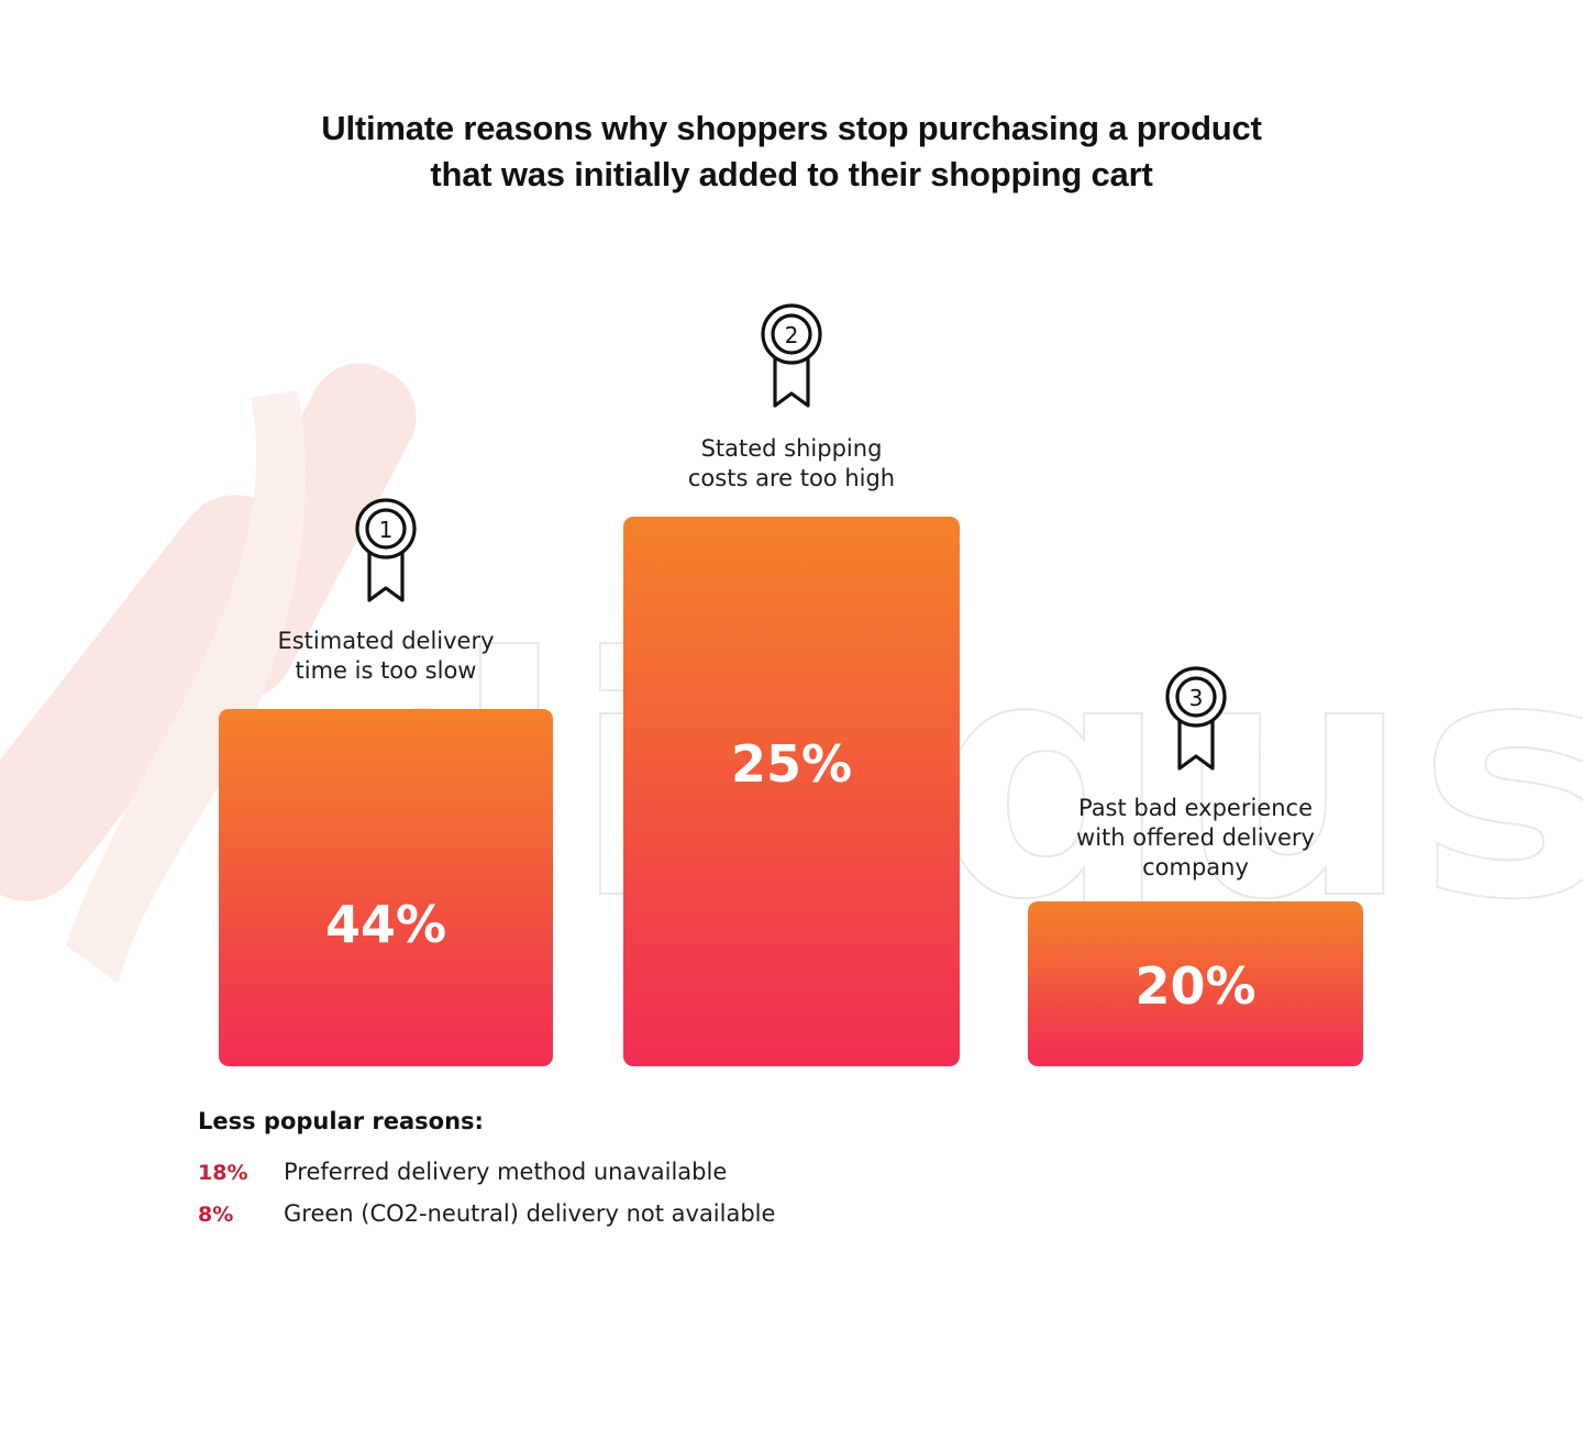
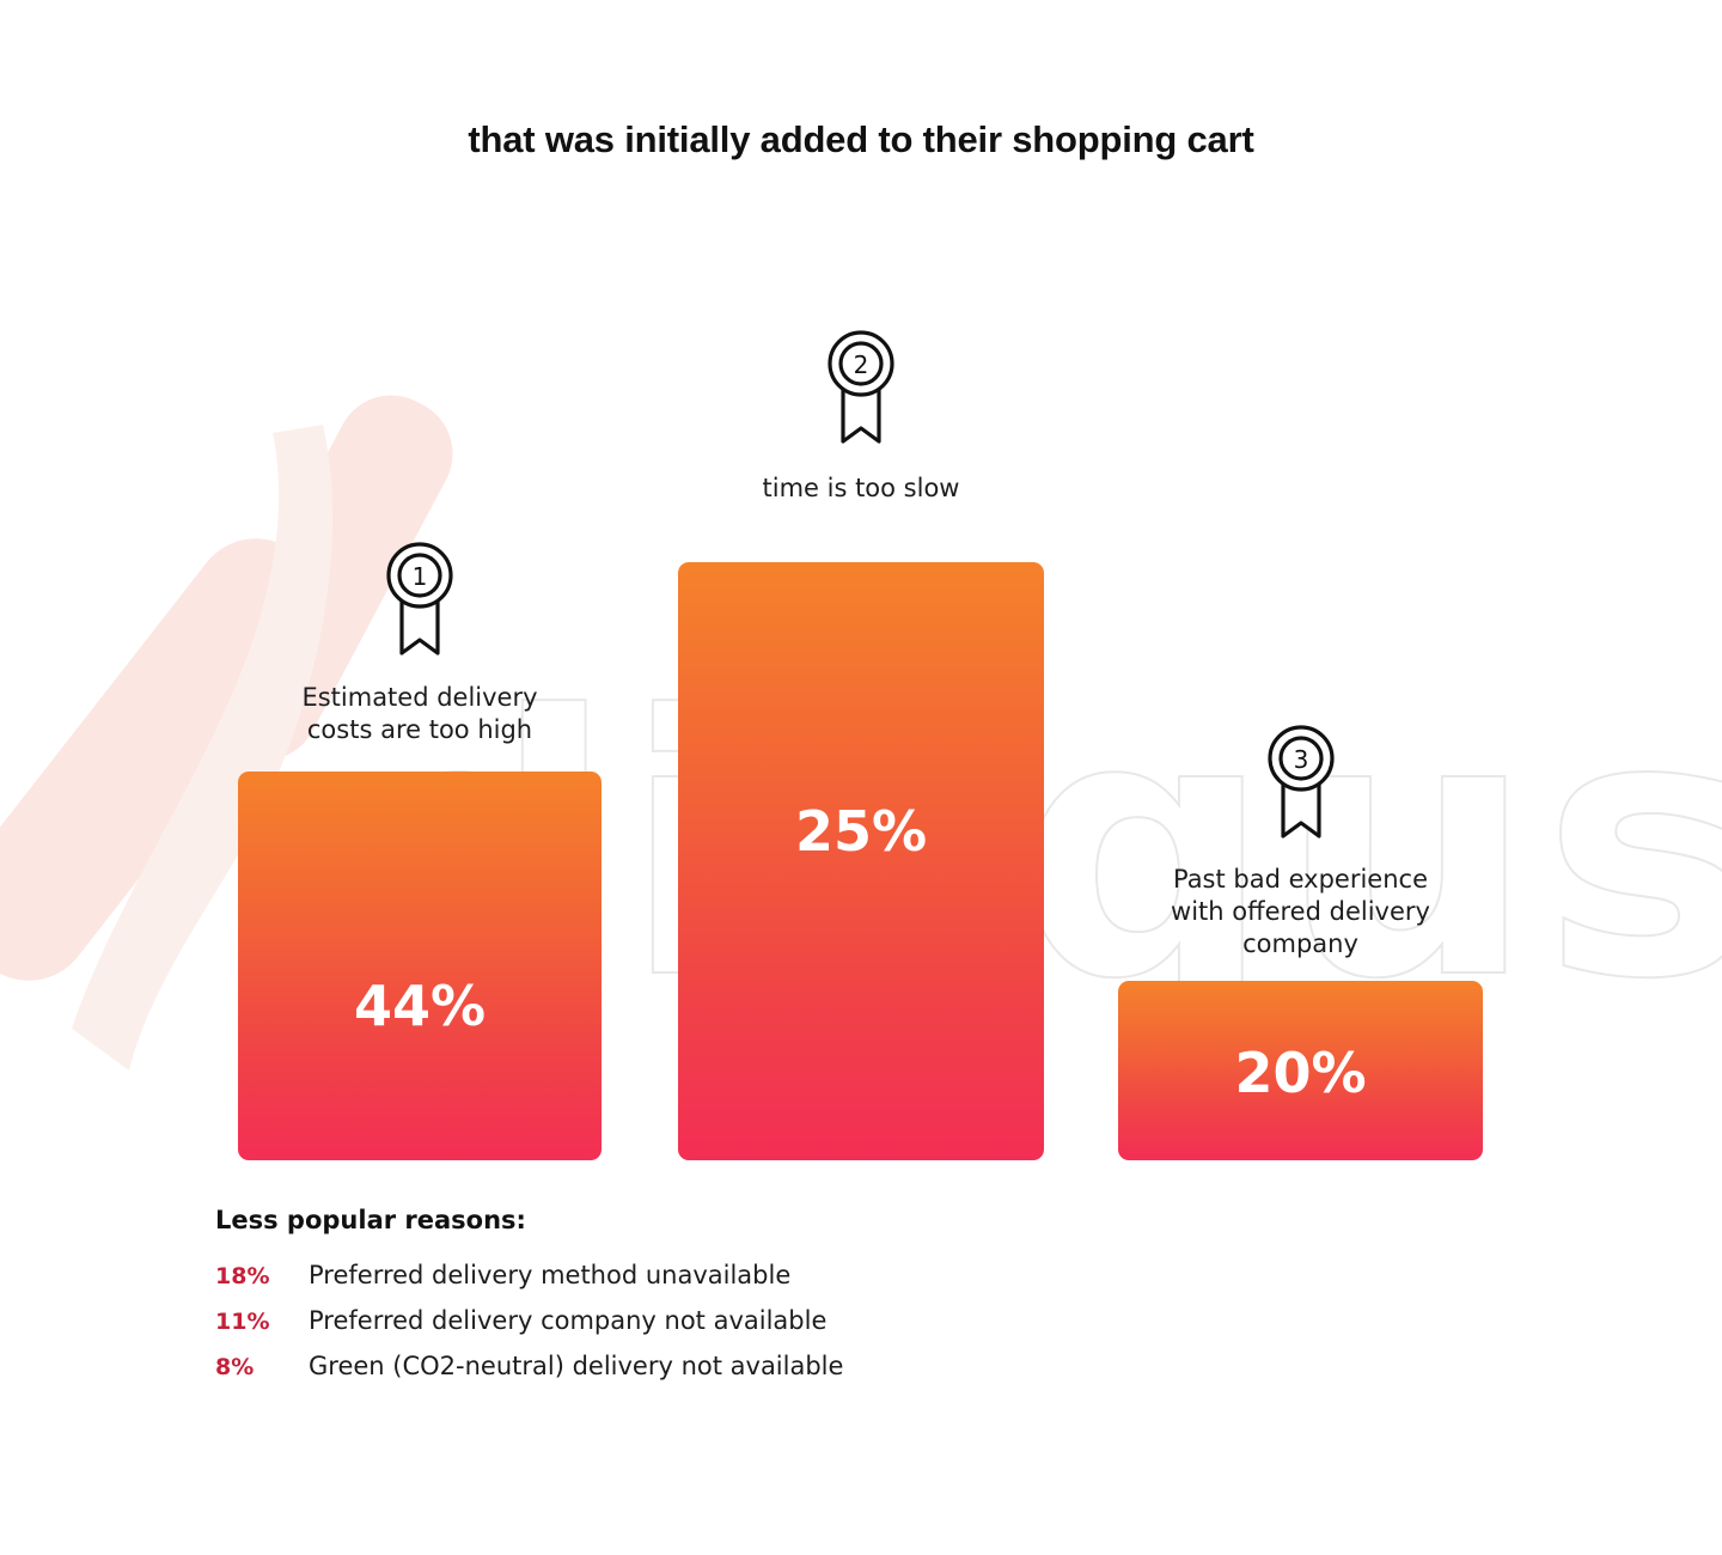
- Ultimate reasons why shoppers stop purchasing a product
  that was initially added to their shopping cart
  1
  Estimated delivery
- time is too slow
+ costs are too high
  44%
  2
- Stated shipping
- costs are too high
+ time is too slow
  25%
  3
  Past bad experience
  with offered delivery
  company
  20%
  Less popular reasons:
  18%
  Preferred delivery method unavailable
+ 11%
+ Preferred delivery company not available
  8%
  Green (CO2-neutral) delivery not available
